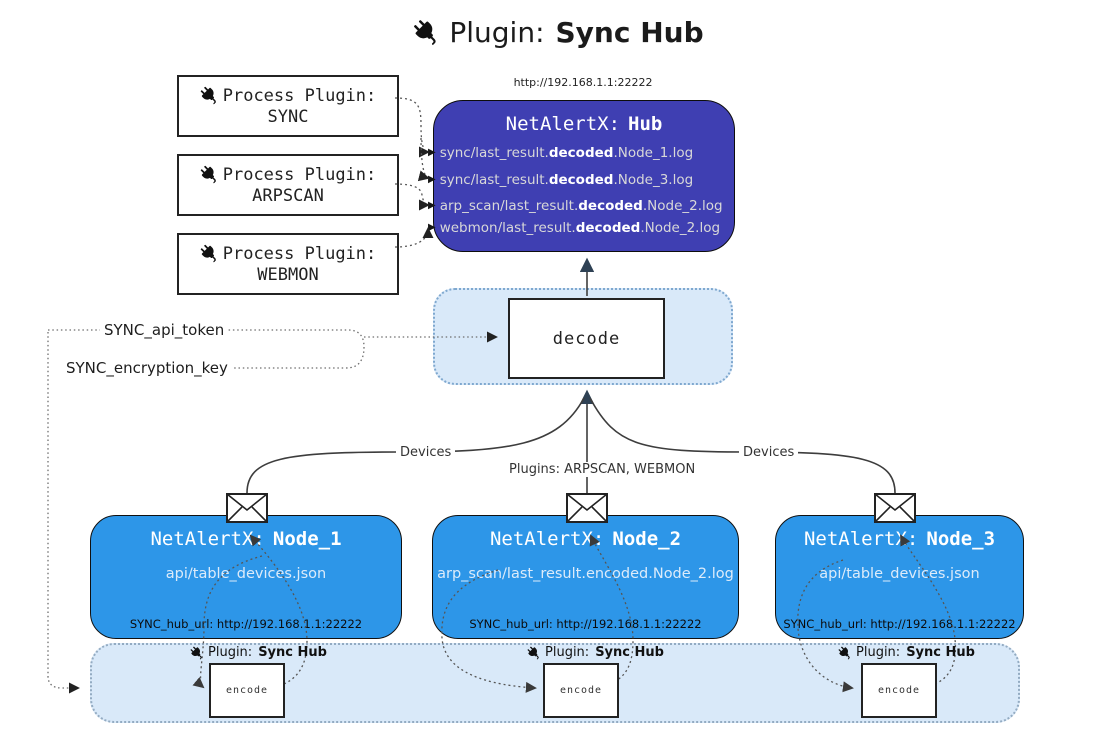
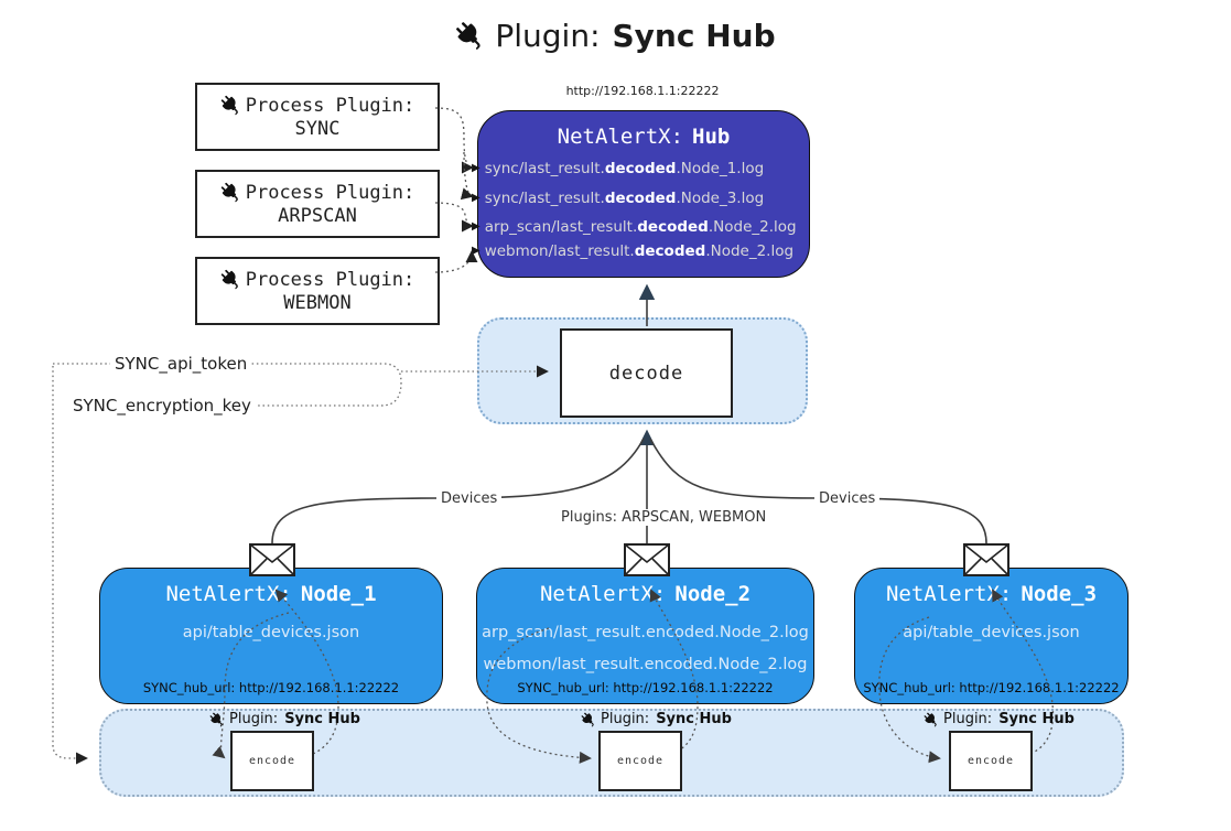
  Plugin:
  Sync Hub
  Process Plugin:
  SYNC
  Process Plugin:
  ARPSCAN
  Process Plugin:
  WEBMON
  http://192.168.1.1:22222
  NetAlertX: Hub
  ▶
  sync/last_result.decoded.Node_1.log
  ▶
  sync/last_result.decoded.Node_3.log
  ▶
  arp_scan/last_result.decoded.Node_2.log
  ▶
  webmon/last_result.decoded.Node_2.log
  decode
  NetAlertX: Node_1
  api/tabl_devices.json
  SYNC_hub_url: http://192.168.1.1:22222
  NetAlertX: Node_2
  arp_scn/last_result.encoded.Node_2.log
+ webmon/last_result.encoded.Node_2.log
  SYNC_hub_url: http://192.168.1.1:22222
  NetAlertX: Node_3
  api/table_devices.json
  SYNC_hub_url: http://192.168.1.1:22222
  SYNC_api_token
  SYNC_encryption_key
  Devices
  Plugins: ARPSCAN, WEBMON
  Devices
  Plugin:
  Sync Hub
  encode
  Plugin:
  Sync Hub
  encode
  Plugin:
  Sync Hub
  encode
